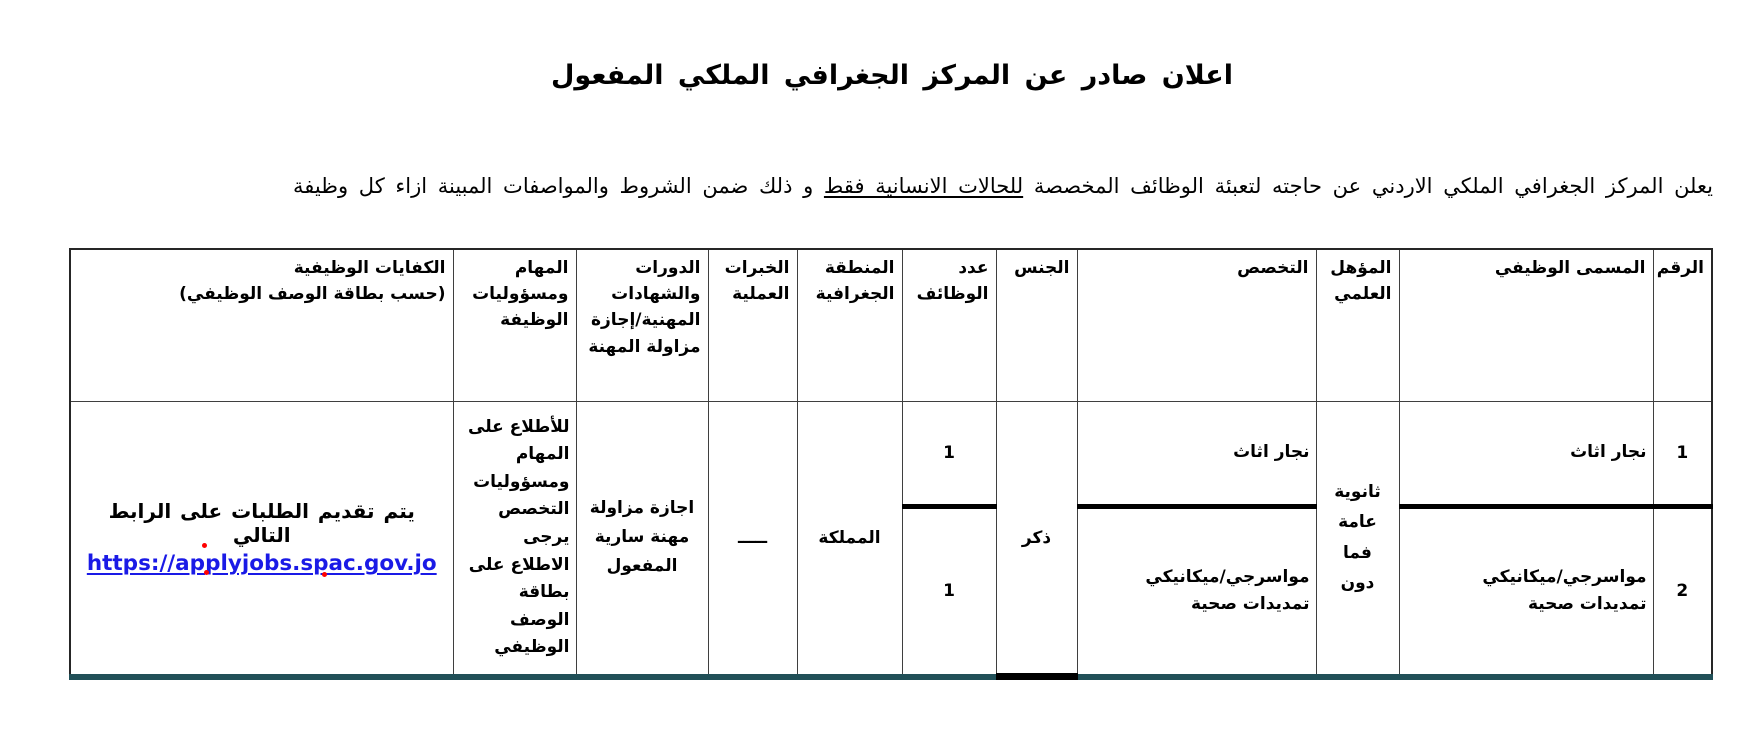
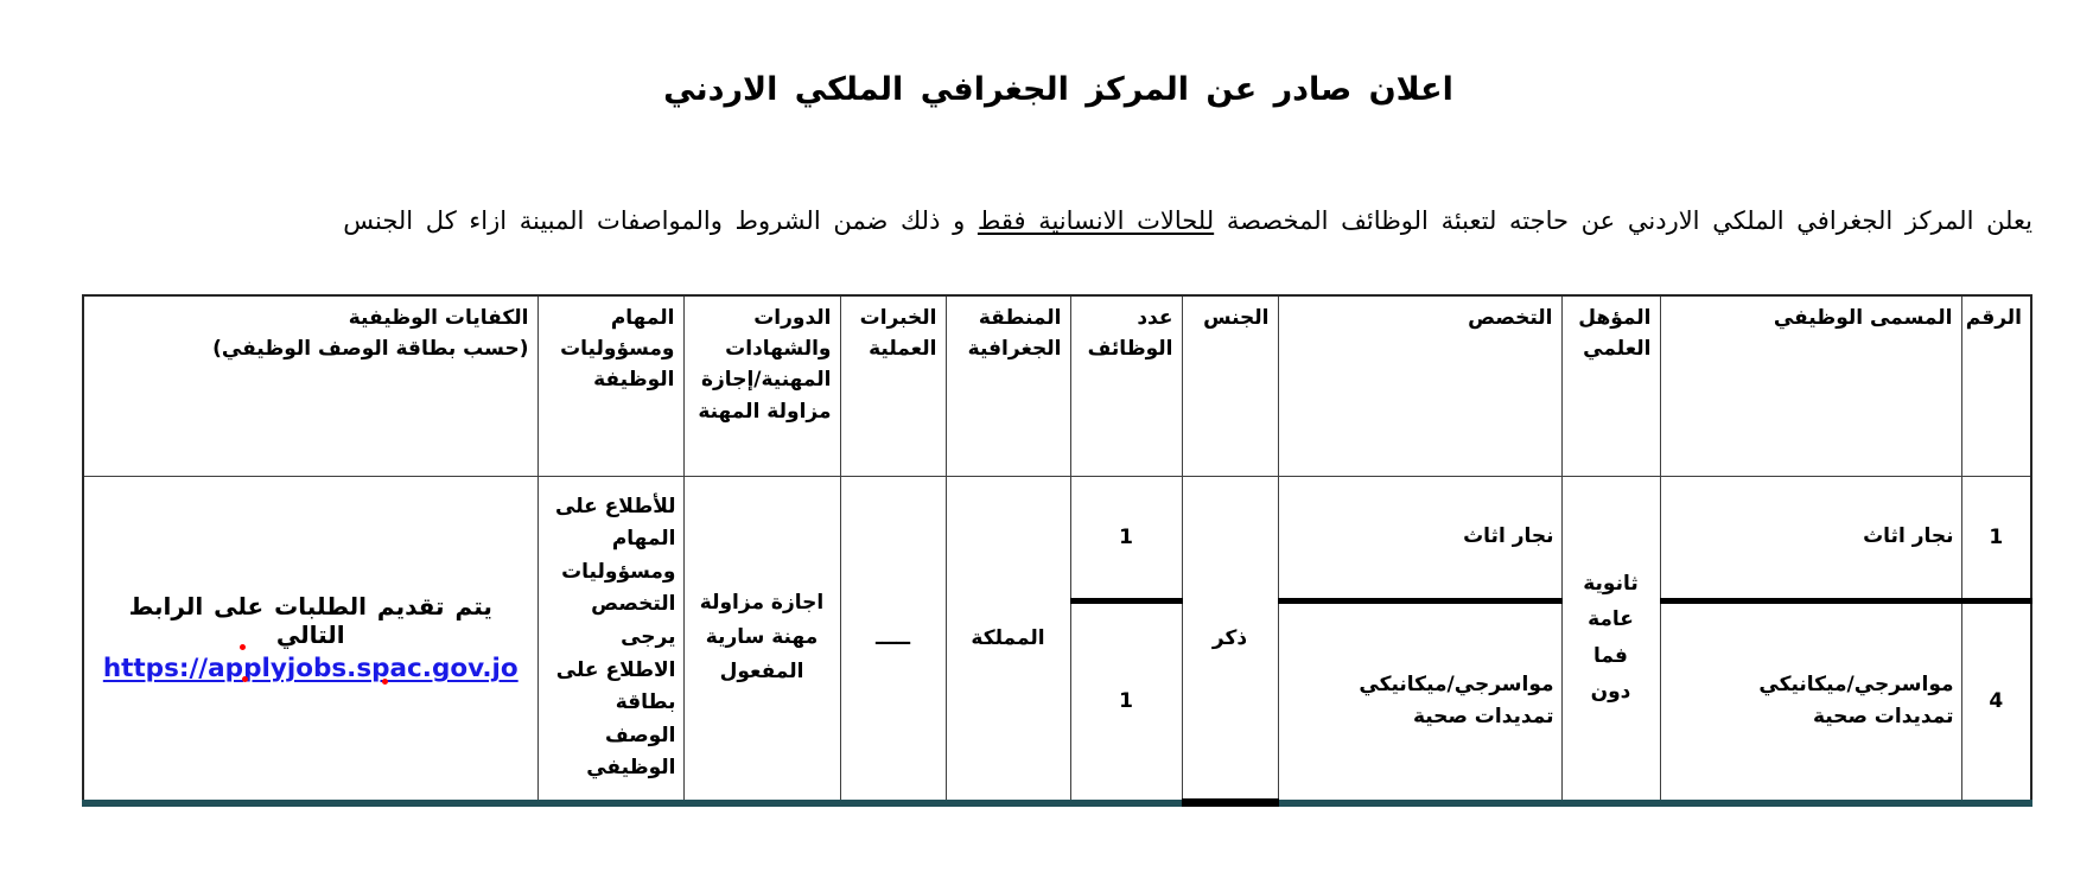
- اعلان صادر عن المركز الجغرافي الملكي المفعول
+ اعلان صادر عن المركز الجغرافي الملكي الاردني
- يعلن المركز الجغرافي الملكي الاردني عن حاجته لتعبئة الوظائف المخصصة للحالات الانسانية فقط و ذلك ضمن الشروط والمواصفات المبينة ازاء كل وظيفة
+ يعلن المركز الجغرافي الملكي الاردني عن حاجته لتعبئة الوظائف المخصصة للحالات الانسانية فقط و ذلك ضمن الشروط والمواصفات المبينة ازاء كل الجنس
  الرقم	المسمى الوظيفي	المؤهل العلمي	التخصص	الجنس	عدد الوظائف	المنطقة الجغرافية	الخبرات العملية	الدورات والشهادات المهنية/إجازة مزاولة المهنة	المهام ومسؤوليات الوظيفة	الكفايات الوظيفية(حسب بطاقة الوصف الوظيفي)
  1	نجار اثاث	ثانوية عامة فما دون	نجار اثاث	ذكر	1	المملكة	ـــــ	اجازة مزاولة مهنة سارية المفعول	للأطلاع على المهام ومسؤوليات التخصص يرجى الاطلاع على بطاقة الوصف الوظيفي	يتم تقديم الطلبات على الرابط التالي https://applyjobs.spac.gov.jo
- 2	مواسرجي/ميكانيكي تمديدات صحية	مواسرجي/ميكانيكي تمديدات صحية	1
+ 4	مواسرجي/ميكانيكي تمديدات صحية	مواسرجي/ميكانيكي تمديدات صحية	1
